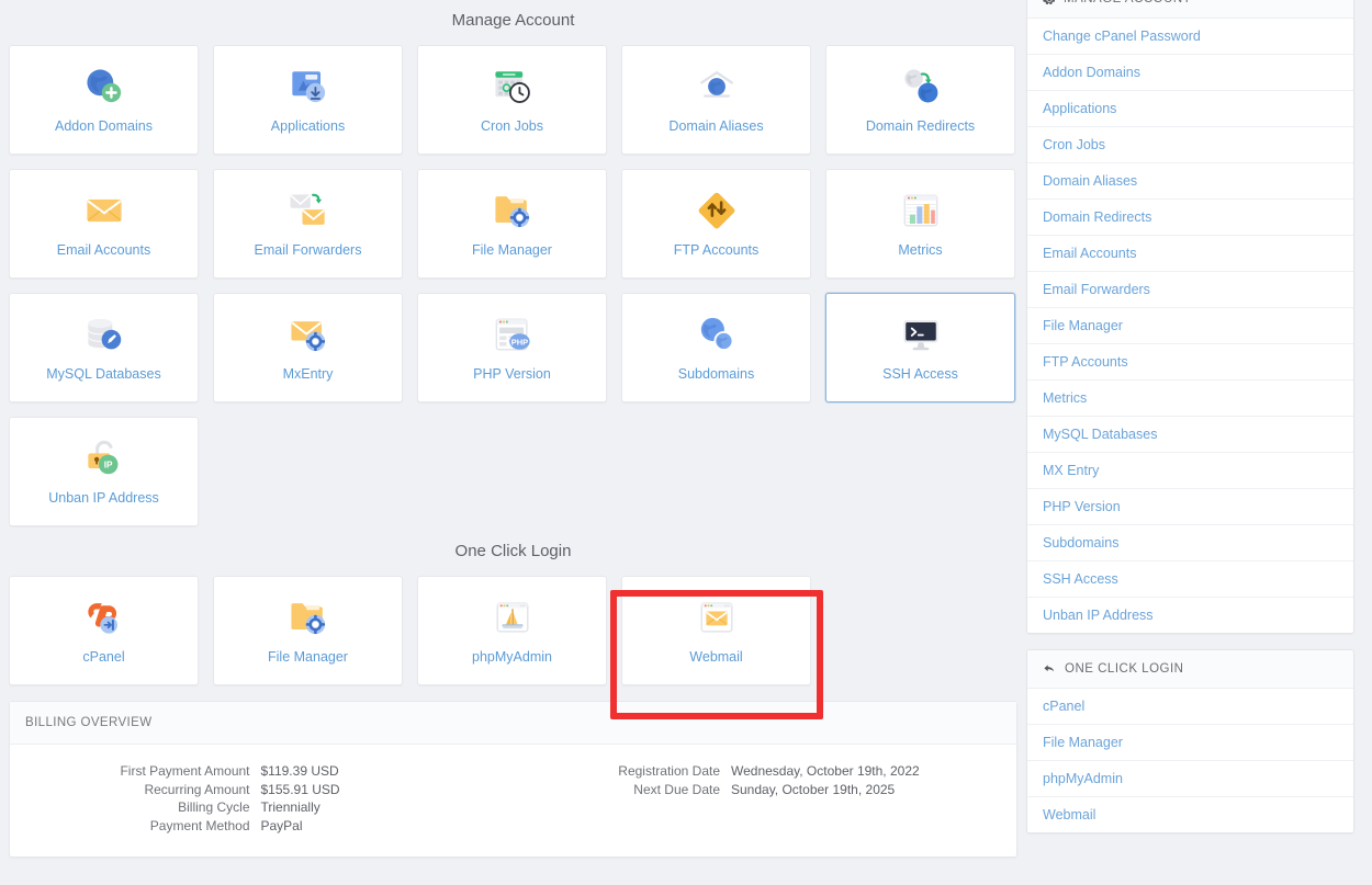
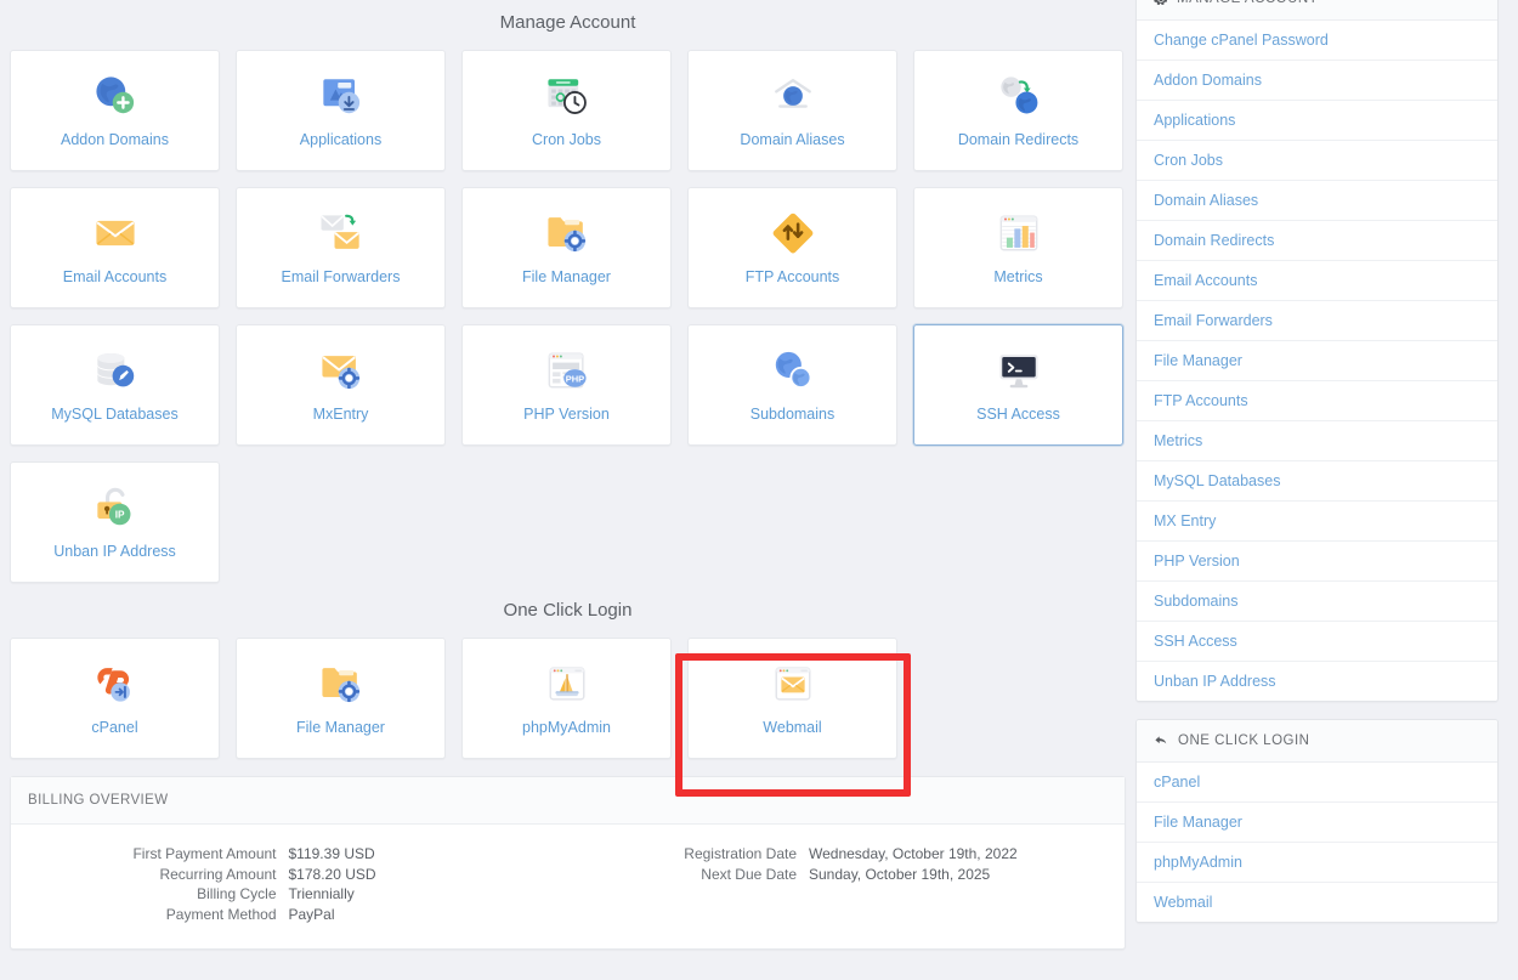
  Manage Account
  Addon Domains
  Applications
  Cron Jobs
  Domain Aliases
  Domain Redirects
  Email Accounts
  Email Forwarders
  File Manager
  FTP Accounts
  Metrics
  MySQL Databases
  MxEntry
  PHP
  PHP Version
  Subdomains
  SSH Access
  IP
  Unban IP Address
  One Click Login
  cPanel
  File Manager
  phpMyAdmin
  Webmail
  BILLING OVERVIEW
  First Payment Amount
  Recurring Amount
  Billing Cycle
  Payment Method
  $119.39 USD
- $155.91 USD
+ $178.20 USD
  Triennially
  PayPal
  Registration Date
  Next Due Date
  Wednesday, October 19th, 2022
  Sunday, October 19th, 2025
  Change cPanel Password
  Addon Domains
  Applications
  Cron Jobs
  Domain Aliases
  Domain Redirects
  Email Accounts
  Email Forwarders
  File Manager
  FTP Accounts
  Metrics
  MySQL Databases
  MX Entry
  PHP Version
  Subdomains
  SSH Access
  Unban IP Address
  ONE CLICK LOGIN
  cPanel
  File Manager
  phpMyAdmin
  Webmail
